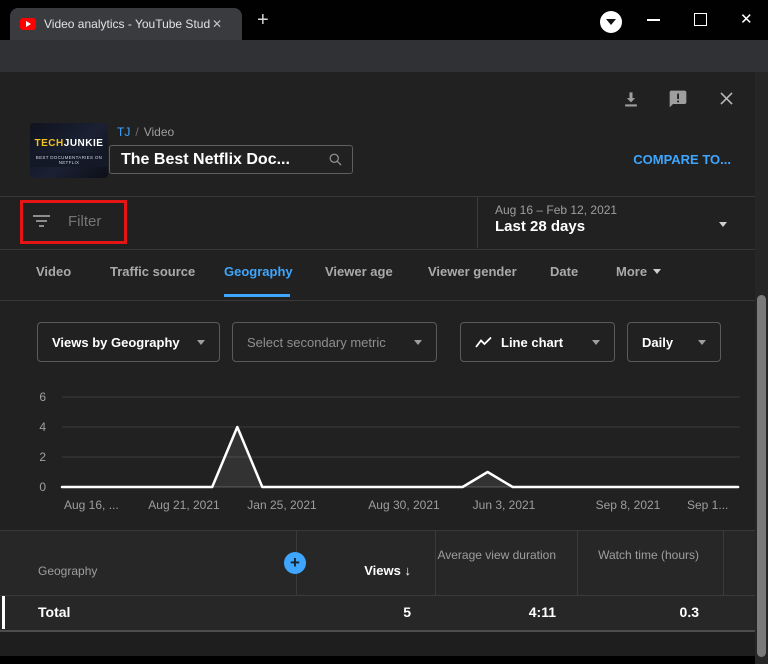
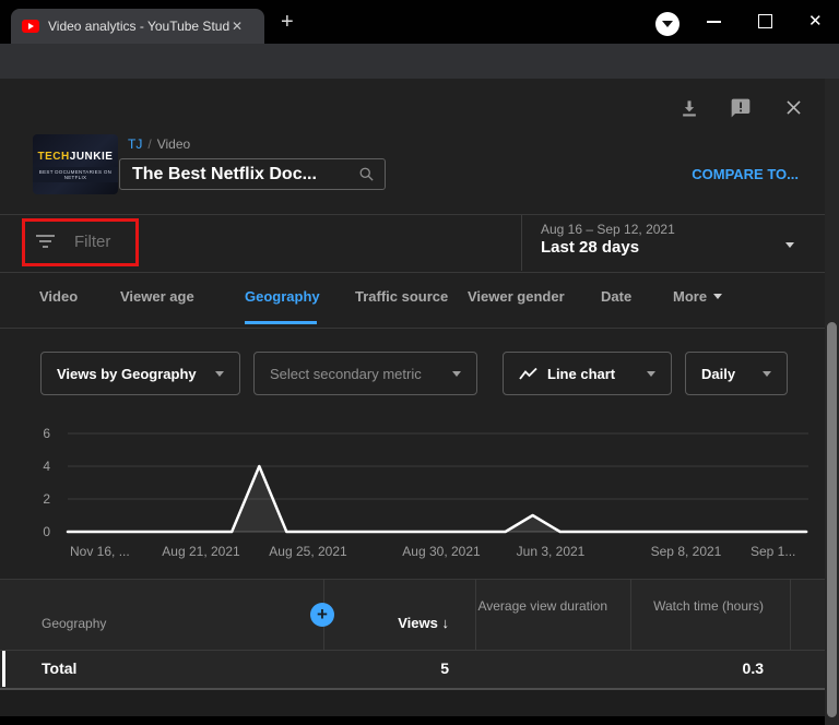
  Video analytics - YouTube Stud
  ✕
  +
  ✕
  TECHJUNKIE
  TJ / Video
  The Best Netflix Doc...
  COMPARE TO...
  Filter
- Aug 16 – Feb 12, 2021
+ Aug 16 – Sep 12, 2021
  Last 28 days
  Video
- Traffic source
+ Viewer age
  Geography
- Viewer age
+ Traffic source
  Viewer gender
  Date
  More
  Views by Geography
  Select secondary metric
  Line chart
  Daily
  6
  4
  2
  0
- Aug 16, ...
+ Nov 16, ...
  Aug 21, 2021
- Jan 25, 2021
+ Aug 25, 2021
  Aug 30, 2021
  Jun 3, 2021
  Sep 8, 2021
  Sep 1...
  Geography
  +
  Views ↓
  Average view duration
  Watch time (hours)
  Total
  5
- 4:11
  0.3
